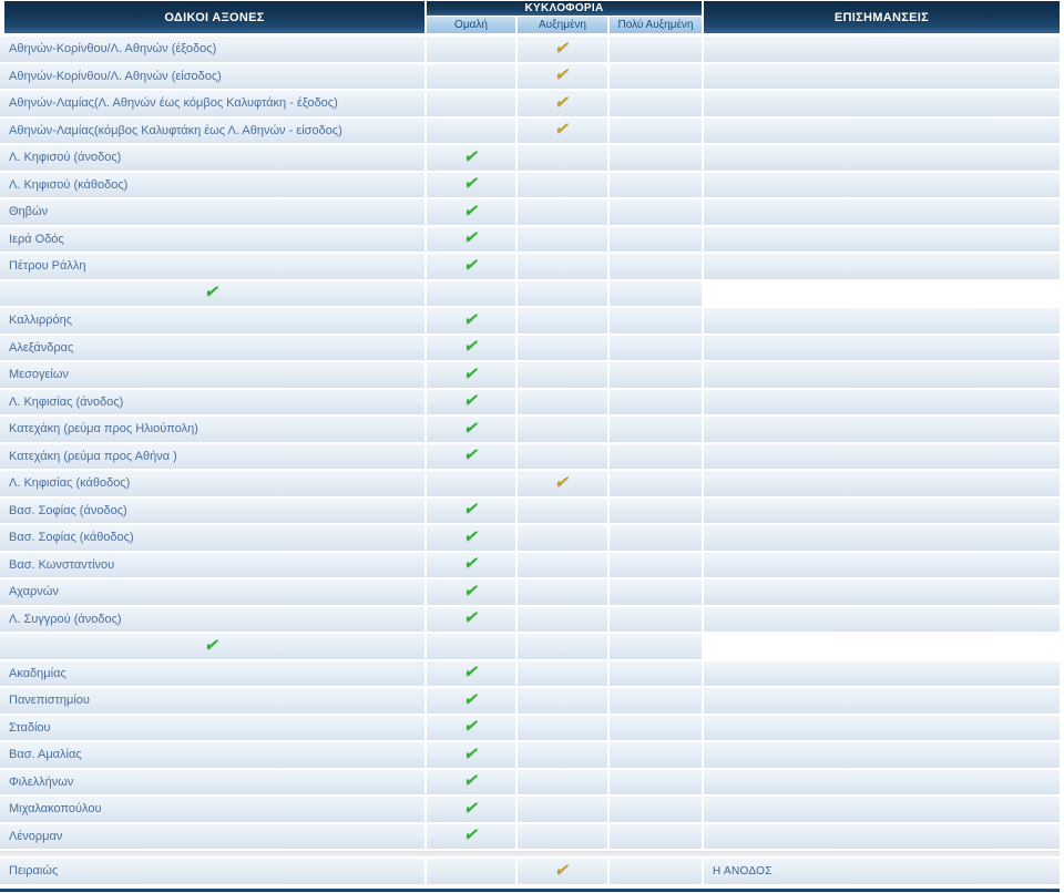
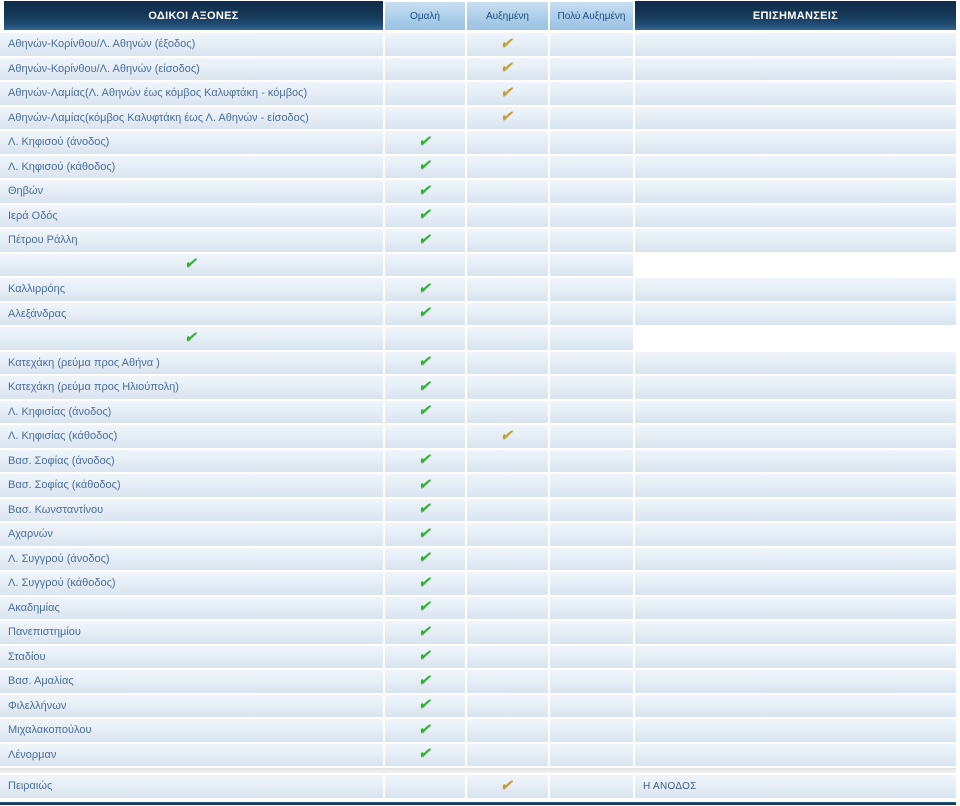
  ΟΔΙΚΟΙ ΑΞΟΝΕΣ
- ΚΥΚΛΟΦΟΡΙΑ
  Ομαλή
  Αυξημένη
  Πολύ Αυξημένη
  ΕΠΙΣΗΜΑΝΣΕΙΣ
  Αθηνών-Κορίνθου/Λ. Αθηνών (έξοδος)
  Αθηνών-Κορίνθου/Λ. Αθηνών (είσοδος)
- Αθηνών-Λαμίας(Λ. Αθηνών έως κόμβος Καλυφτάκη - έξοδος)
+ Αθηνών-Λαμίας(Λ. Αθηνών έως κόμβος Καλυφτάκη - κόμβος)
  Αθηνών-Λαμίας(κόμβος Καλυφτάκη έως Λ. Αθηνών - είσοδος)
  Λ. Κηφισού (άνοδος)
  Λ. Κηφισού (κάθοδος)
  Θηβών
  Ιερά Οδός
  Πέτρου Ράλλη
  Καλλιρρόης
  Αλεξάνδρας
- Μεσογείων
- Λ. Κηφισίας (άνοδος)
+ Κατεχάκη (ρεύμα προς Αθήνα )
  Κατεχάκη (ρεύμα προς Ηλιούπολη)
- Κατεχάκη (ρεύμα προς Αθήνα )
+ Λ. Κηφισίας (άνοδος)
  Λ. Κηφισίας (κάθοδος)
  Βασ. Σοφίας (άνοδος)
  Βασ. Σοφίας (κάθοδος)
  Βασ. Κωνσταντίνου
  Αχαρνών
  Λ. Συγγρού (άνοδος)
+ Λ. Συγγρού (κάθοδος)
  Ακαδημίας
  Πανεπιστημίου
  Σταδίου
  Βασ. Αμαλίας
  Φιλελλήνων
  Μιχαλακοπούλου
  Λένορμαν
  Πειραιώς
  Η ΑΝΟΔΟΣ
